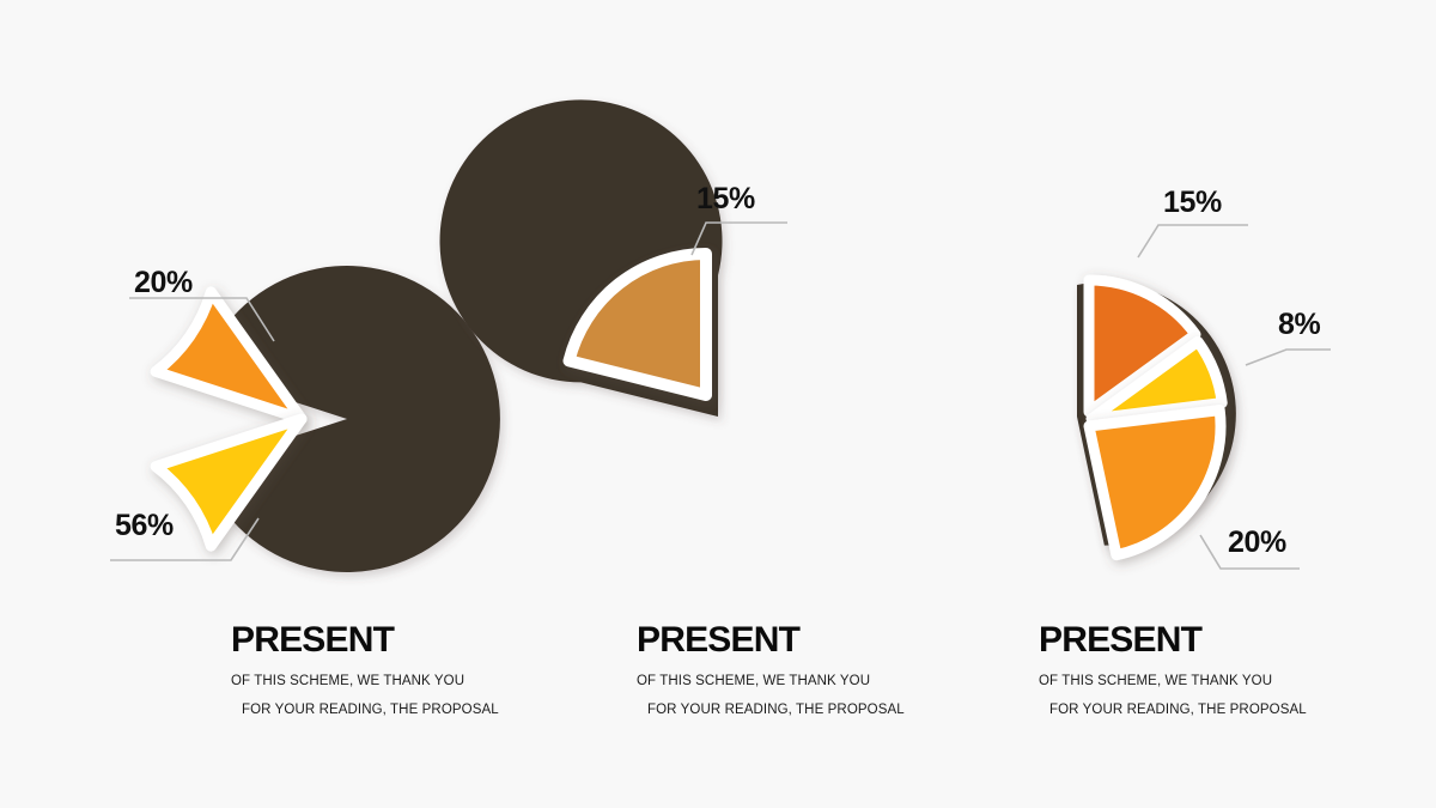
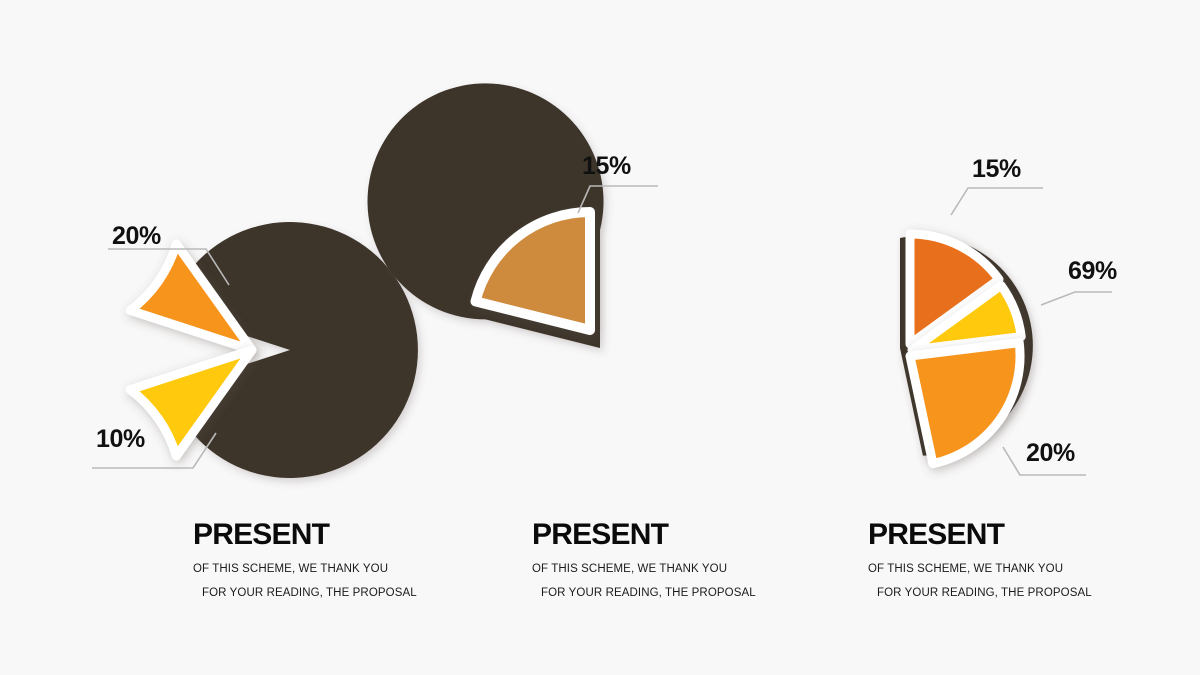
  20%
- 56%
+ 10%
  15%
  15%
- 8%
+ 69%
  20%
  PRESENT
  OF THIS SCHEME, WE THANK YOU
  FOR YOUR READING, THE PROPOSAL
  PRESENT
  OF THIS SCHEME, WE THANK YOU
  FOR YOUR READING, THE PROPOSAL
  PRESENT
  OF THIS SCHEME, WE THANK YOU
  FOR YOUR READING, THE PROPOSAL
